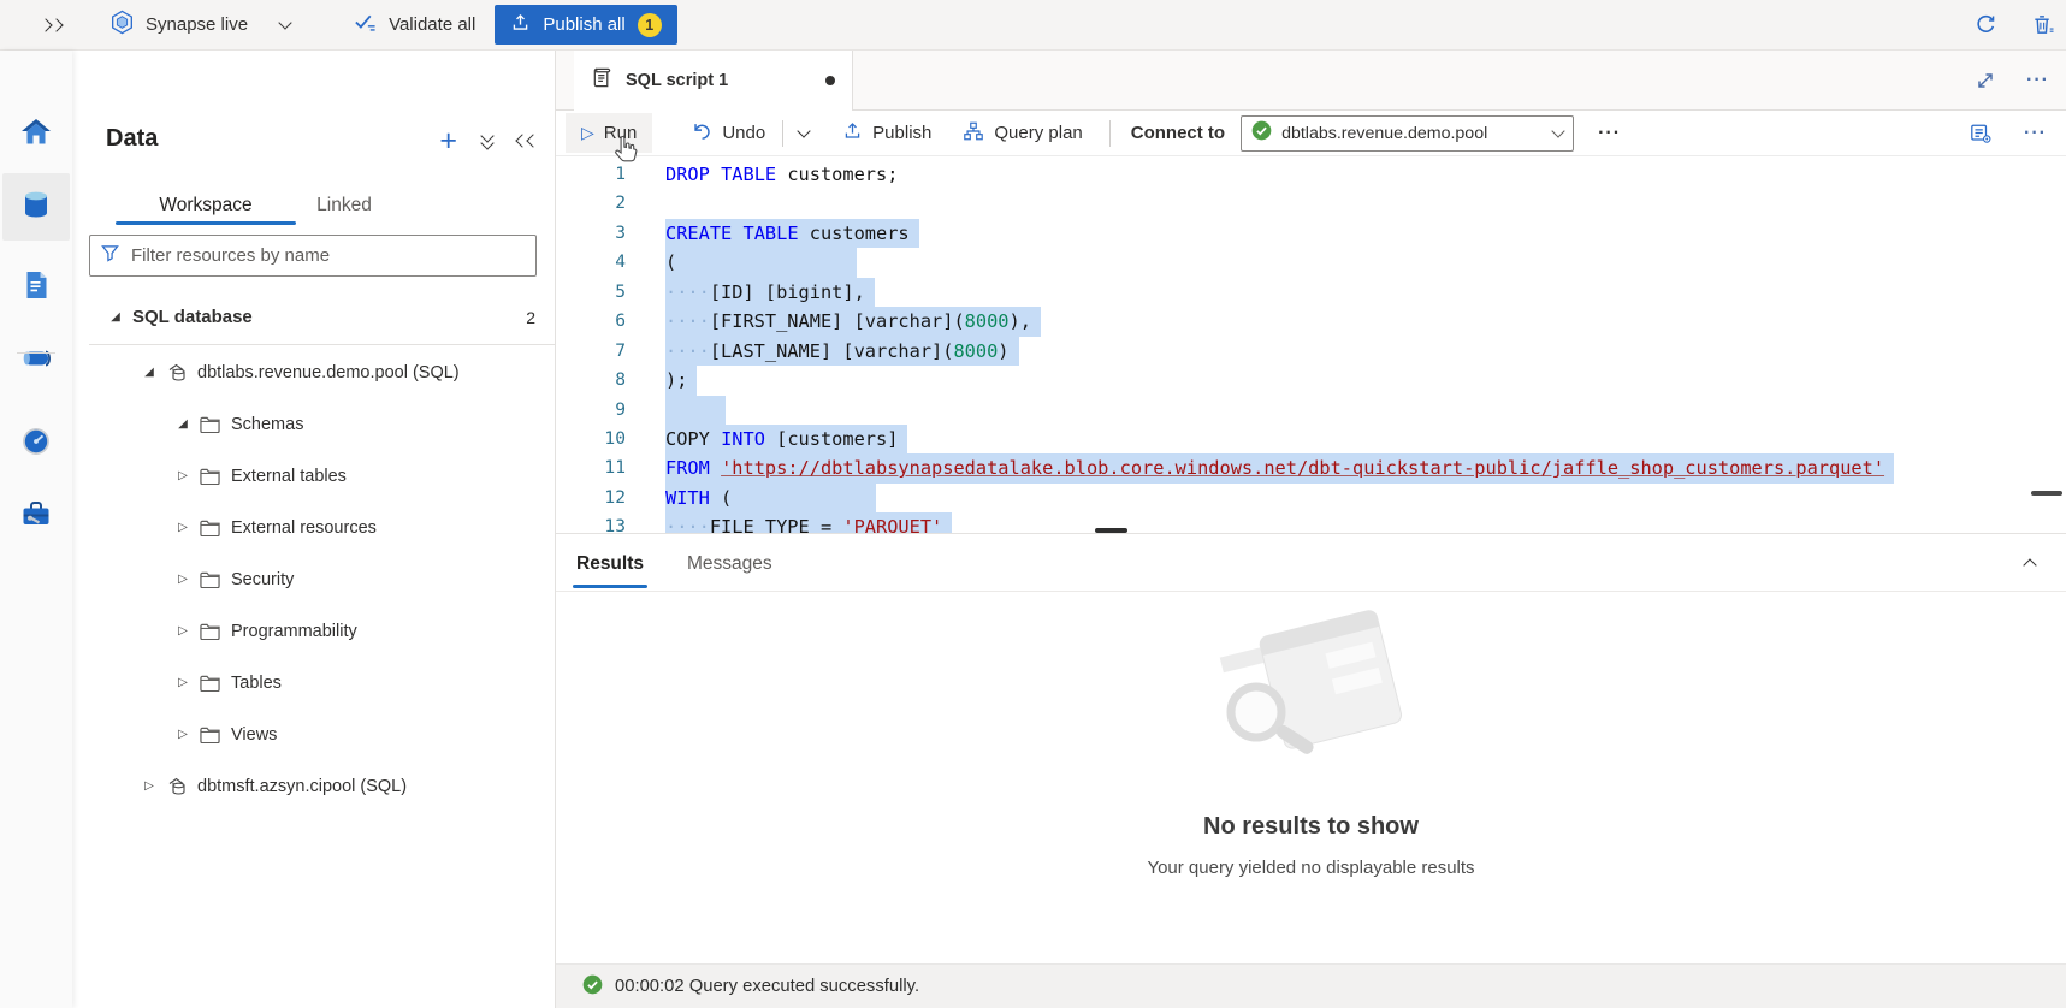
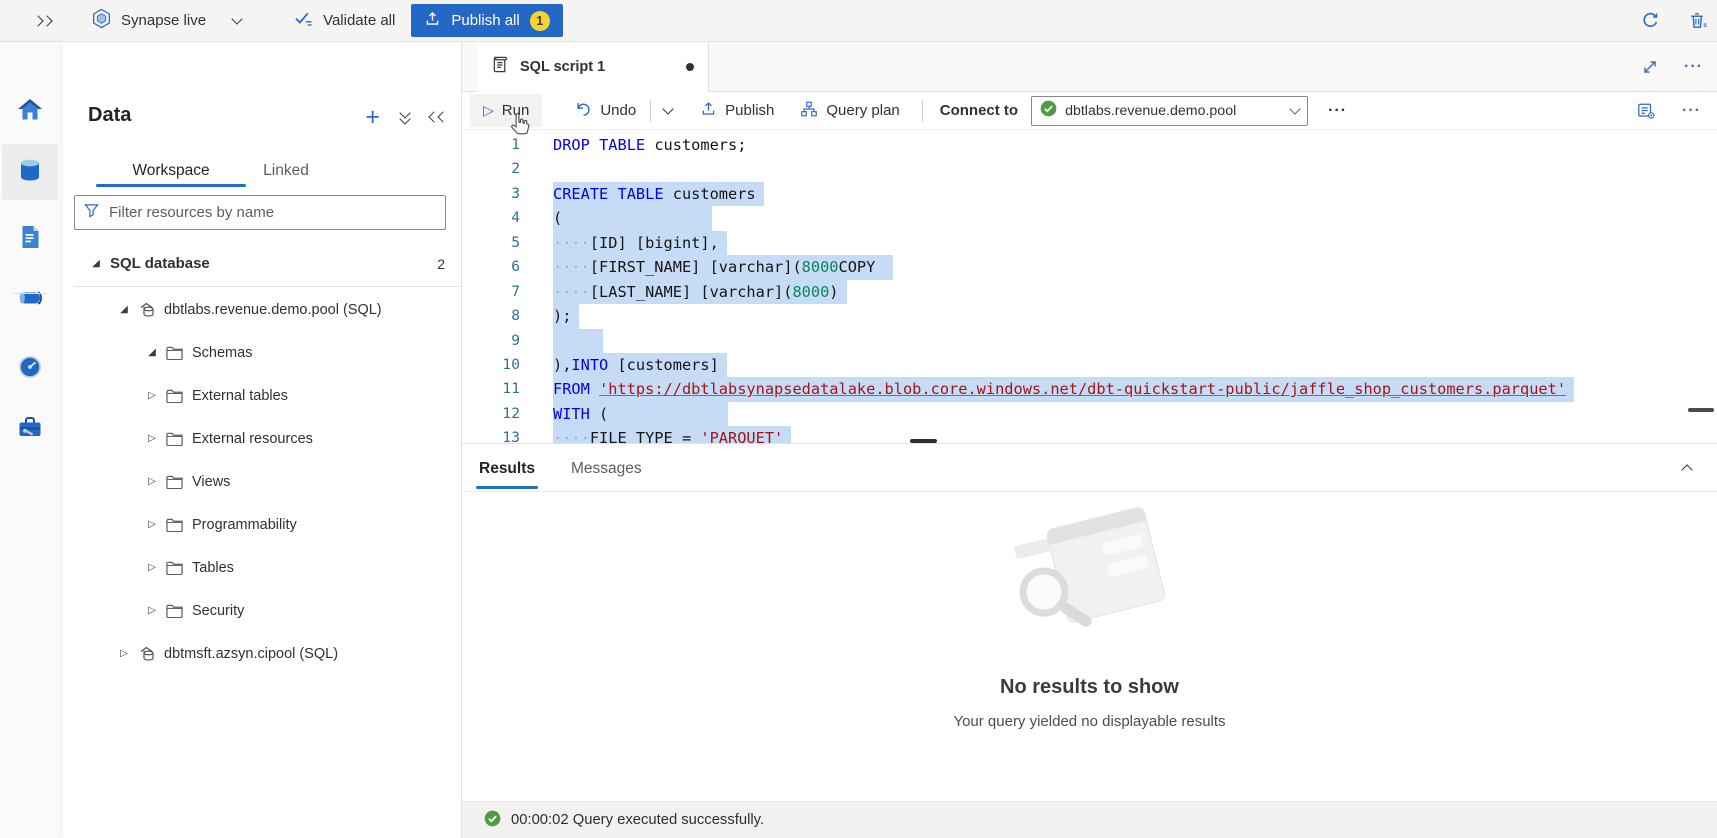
  Synapse live
  Validate all
  Publish all
  1
  Data
  +
  Workspace
  Linked
  Filter resources by name
  ◢
  SQL database
  2
  ◢
  dbtlabs.revenue.demo.pool (SQL)
  ◢
  Schemas
  ▷
  External tables
  ▷
  External resources
  ▷
- Security
+ Views
  ▷
  Programmability
  ▷
  Tables
  ▷
- Views
+ Security
  ▷
  dbtmsft.azsyn.cipool (SQL)
  SQL script 1
  ···
  ▷
  Run
  Undo
  Publish
  Query plan
  Connect to
  dbtlabs.revenue.demo.pool
  ···
  ···
  1 DROP TABLE customers;
  2
  3 CREATE TABLE customers
  4 (
  5 ····[ID] [bigint],
- 6 ····[FIRST_NAME] [varchar](8000),
+ 6 ····[FIRST_NAME] [varchar](8000COPY
  7 ····[LAST_NAME] [varchar](8000)
  8 );
  9
- 10 COPY INTO [customers]
+ 10 ),INTO [customers]
  11 FROM 'https://dbtlabsynapsedatalake.blob.core.windows.net/dbt-quickstart-public/jaffle_shop_customers.parquet'
  12 WITH (
  13 ····FILE_TYPE = 'PARQUET'
  Results
  Messages
  No results to show
  Your query yielded no displayable results
  00:00:02 Query executed successfully.
